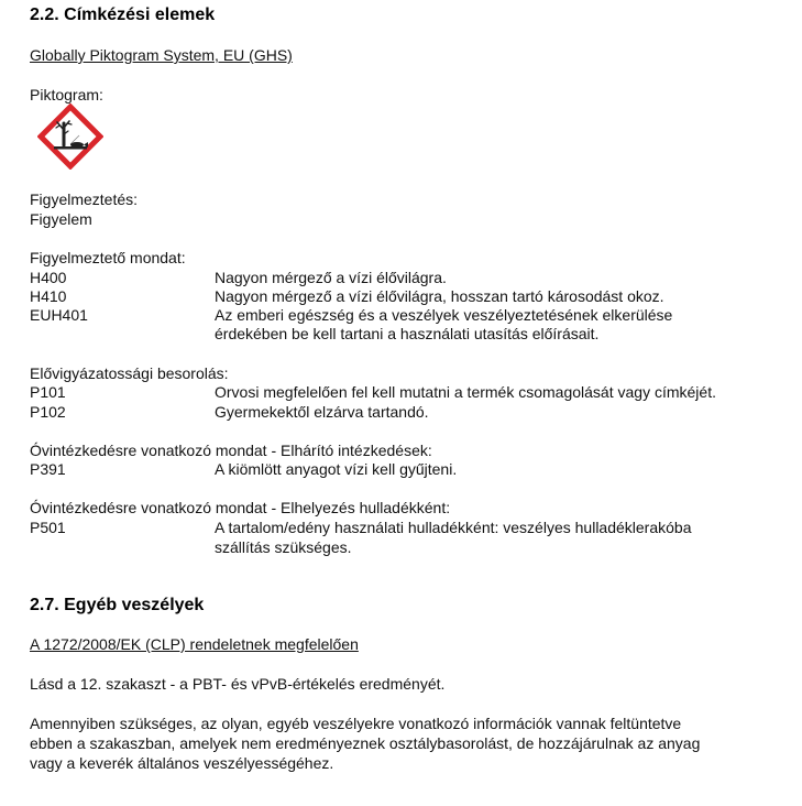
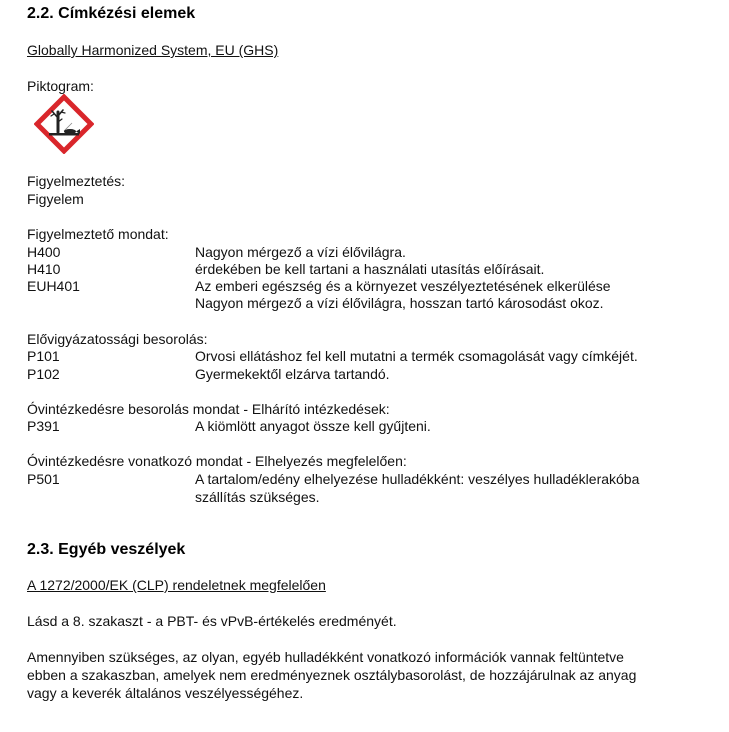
  2.2. Címkézési elemek
- Globally Piktogram System, EU (GHS)
+ Globally Harmonized System, EU (GHS)
  Piktogram:
  Figyelmeztetés:
  Figyelem
  Figyelmeztető mondat:
  H400
  Nagyon mérgező a vízi élővilágra.
  H410
- Nagyon mérgező a vízi élővilágra, hosszan tartó károsodást okoz.
+ érdekében be kell tartani a használati utasítás előírásait.
  EUH401
- Az emberi egészség és a veszélyek veszélyeztetésének elkerülése
+ Az emberi egészség és a környezet veszélyeztetésének elkerülése
- érdekében be kell tartani a használati utasítás előírásait.
+ Nagyon mérgező a vízi élővilágra, hosszan tartó károsodást okoz.
  Elővigyázatossági besorolás:
  P101
- Orvosi megfelelően fel kell mutatni a termék csomagolását vagy címkéjét.
+ Orvosi ellátáshoz fel kell mutatni a termék csomagolását vagy címkéjét.
  P102
  Gyermekektől elzárva tartandó.
- Óvintézkedésre vonatkozó mondat - Elhárító intézkedések:
+ Óvintézkedésre besorolás mondat - Elhárító intézkedések:
  P391
- A kiömlött anyagot vízi kell gyűjteni.
+ A kiömlött anyagot össze kell gyűjteni.
- Óvintézkedésre vonatkozó mondat - Elhelyezés hulladékként:
+ Óvintézkedésre vonatkozó mondat - Elhelyezés megfelelően:
  P501
- A tartalom/edény használati hulladékként: veszélyes hulladéklerakóba
+ A tartalom/edény elhelyezése hulladékként: veszélyes hulladéklerakóba
  szállítás szükséges.
- 2.7. Egyéb veszélyek
+ 2.3. Egyéb veszélyek
- A 1272/2008/EK (CLP) rendeletnek megfelelően
+ A 1272/2000/EK (CLP) rendeletnek megfelelően
- Lásd a 12. szakaszt - a PBT- és vPvB-értékelés eredményét.
+ Lásd a 8. szakaszt - a PBT- és vPvB-értékelés eredményét.
- Amennyiben szükséges, az olyan, egyéb veszélyekre vonatkozó információk vannak feltüntetve
+ Amennyiben szükséges, az olyan, egyéb hulladékként vonatkozó információk vannak feltüntetve
  ebben a szakaszban, amelyek nem eredményeznek osztálybasorolást, de hozzájárulnak az anyag
  vagy a keverék általános veszélyességéhez.
